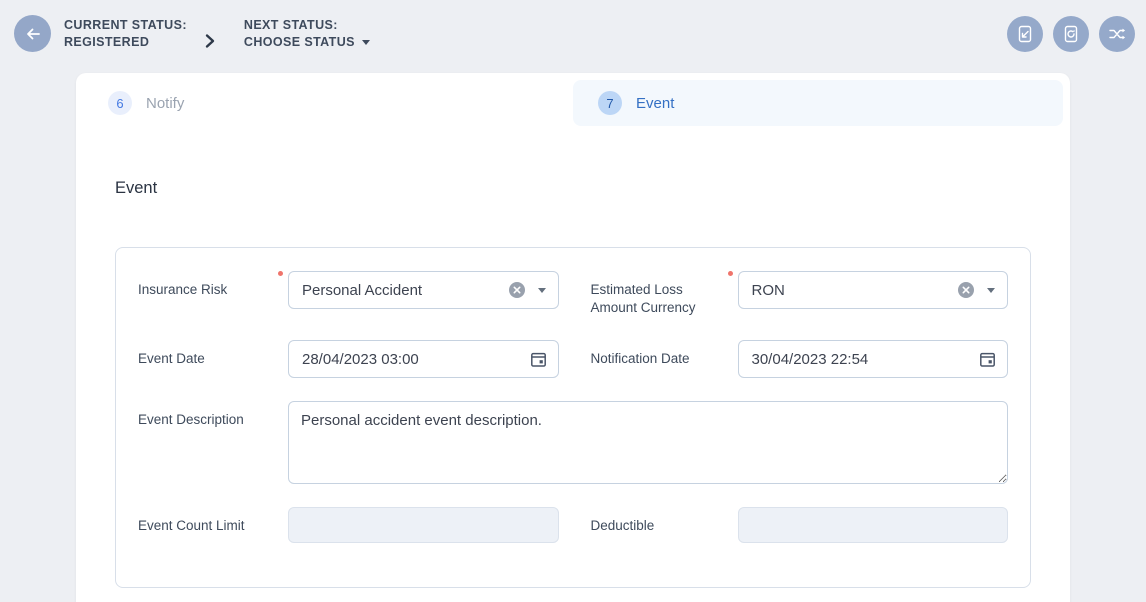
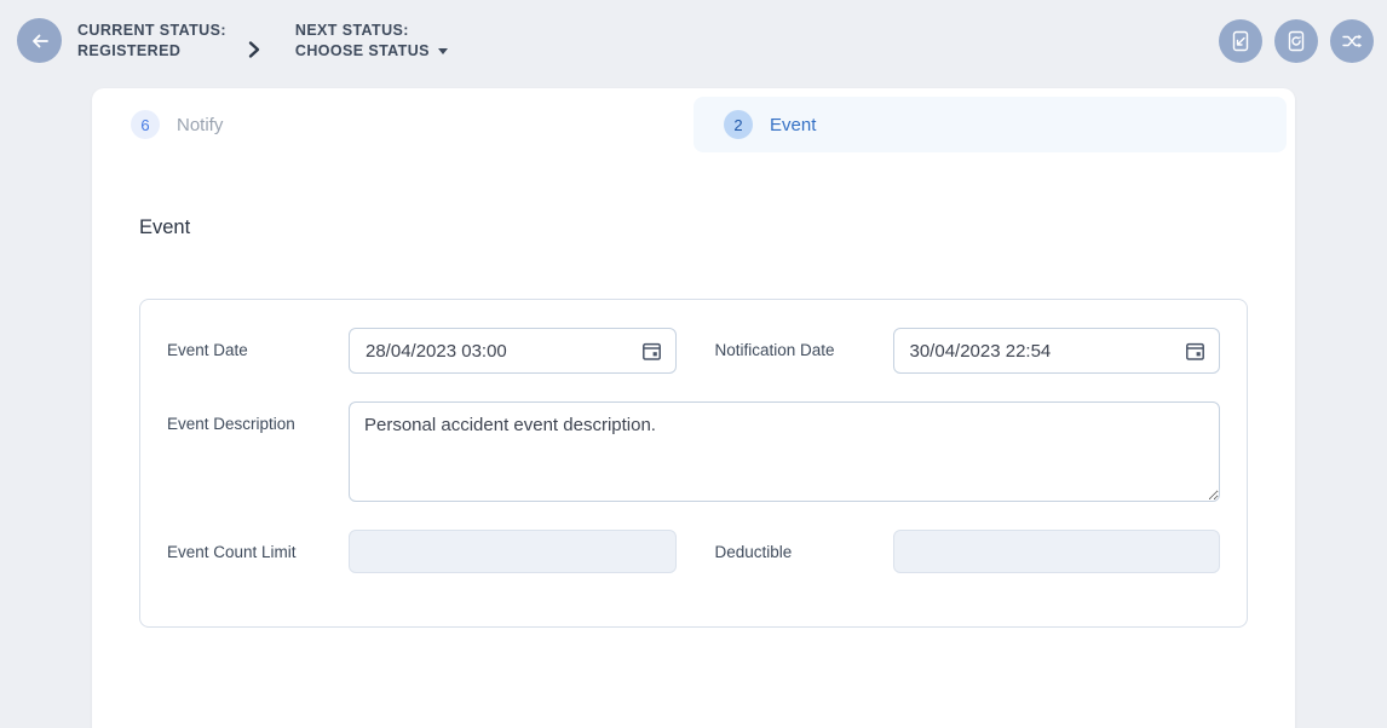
  CURRENT STATUS:
  REGISTERED
  NEXT STATUS:
  CHOOSE STATUS
  6
  Notify
- 7
+ 2
  Event
  Event
- Insurance Risk
- Personal Accident
- Estimated Loss Amount Currency
- RON
  Event Date
  28/04/2023 03:00
  Notification Date
  30/04/2023 22:54
  Event Description
  Personal accident event description.
  Event Count Limit
  Deductible
